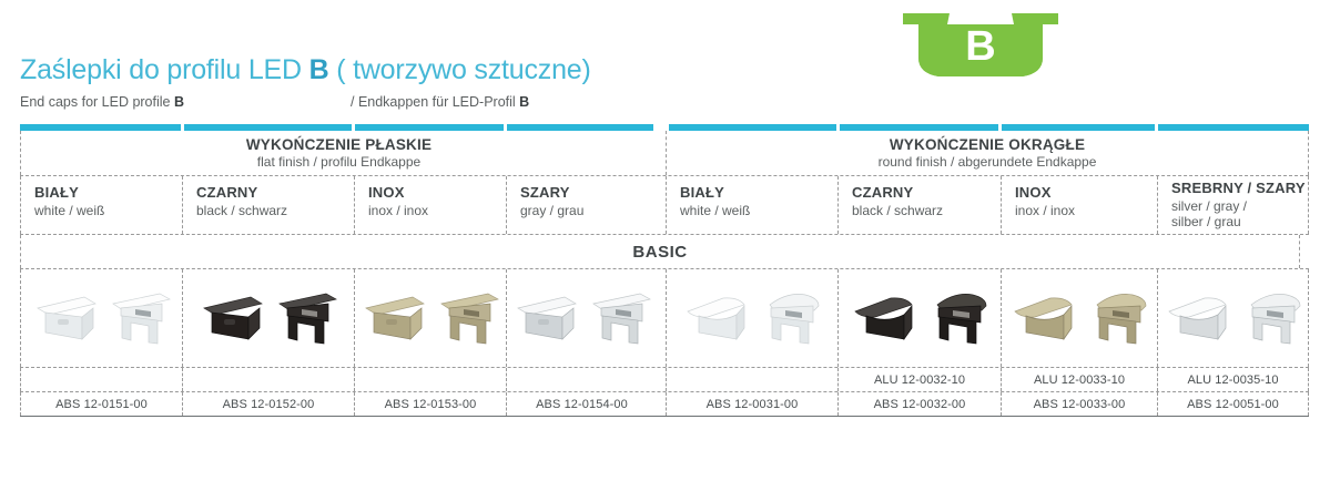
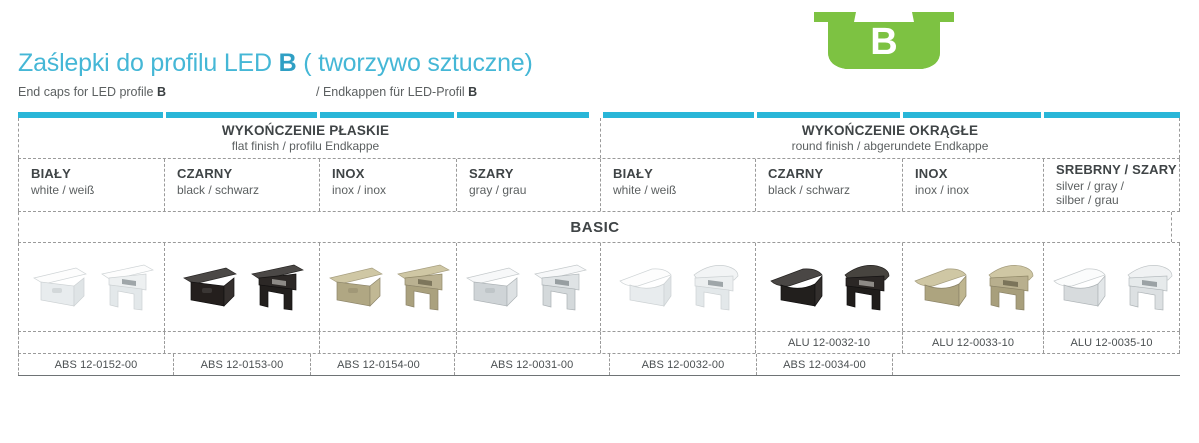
  Zaślepki do profilu LED B ( tworzywo sztuczne)
  End caps for LED profile B
  / Endkappen für LED-Profil B
  B
  WYKOŃCZENIE PŁASKIE
  flat finish / profilu Endkappe
  WYKOŃCZENIE OKRĄGŁE
  round finish / abgerundete Endkappe
  BIAŁY
  white / weiß
  CZARNY
  black / schwarz
  INOX
  inox / inox
  SZARY
  gray / grau
  BIAŁY
  white / weiß
  CZARNY
  black / schwarz
  INOX
  inox / inox
  SREBRNY / SZARY
  silver / gray /
  silber / grau
  BASIC
  ALU 12-0032-10
  ALU 12-0033-10
  ALU 12-0035-10
- ABS 12-0151-00
  ABS 12-0152-00
  ABS 12-0153-00
  ABS 12-0154-00
  ABS 12-0031-00
  ABS 12-0032-00
- ABS 12-0033-00
- ABS 12-0051-00
+ ABS 12-0034-00
